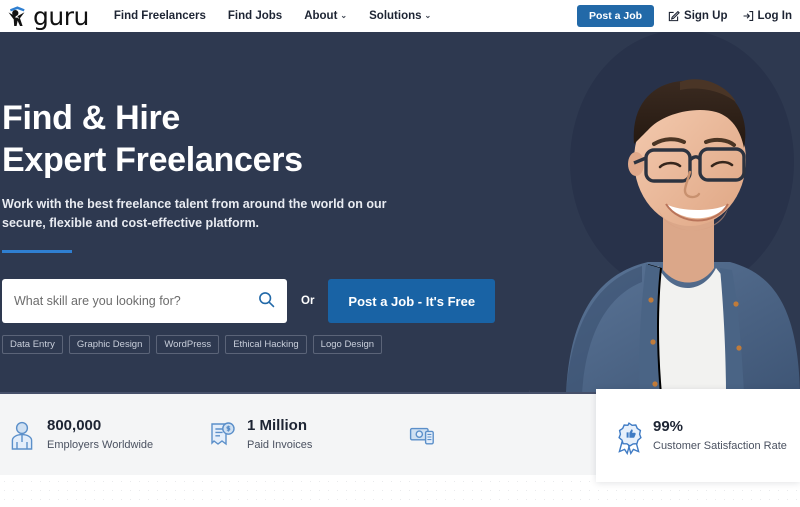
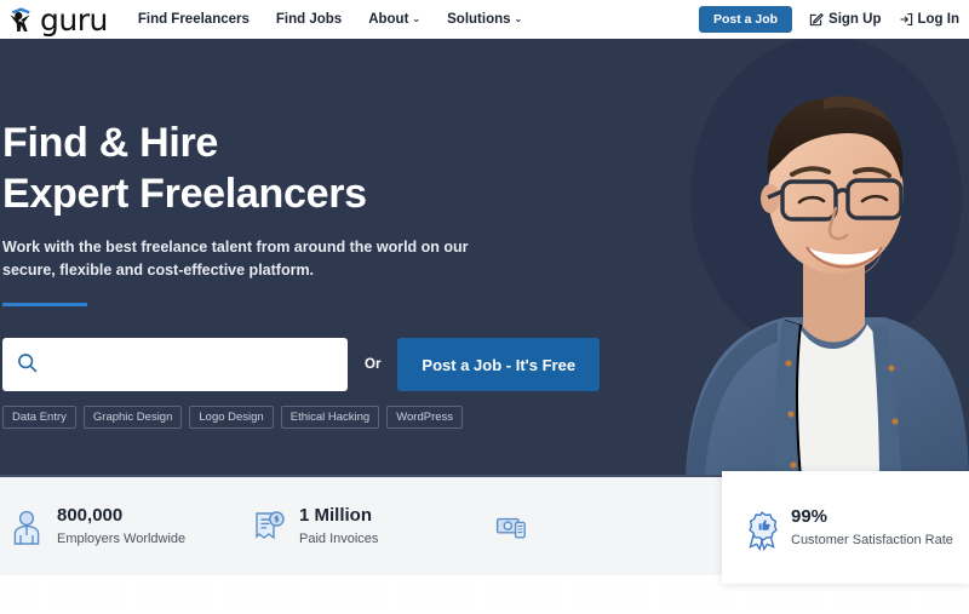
  guru
  Find Freelancers
  Find Jobs
  About
  ⌄
  Solutions
  ⌄
  Post a Job
  Sign Up
  Log In
  Find & Hire
  Expert Freelancers
  Work with the best freelance talent from around the world on our secure, flexible and cost-effective platform.
- What skill are you looking for?
  Or
  Post a Job - It's Free
  Data Entry
  Graphic Design
- WordPress
+ Logo Design
  Ethical Hacking
- Logo Design
+ WordPress
  800,000
  Employers Worldwide
  1 Million
  Paid Invoices
  99%
  Customer Satisfaction Rate
